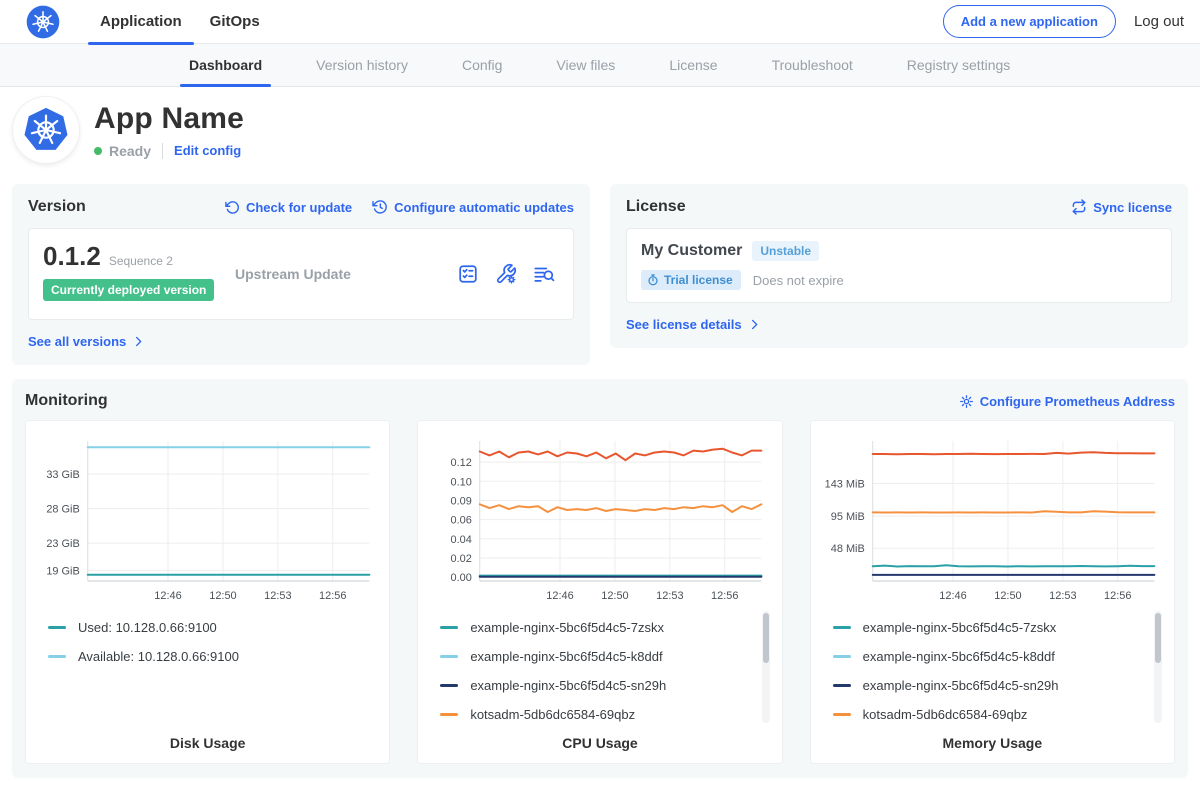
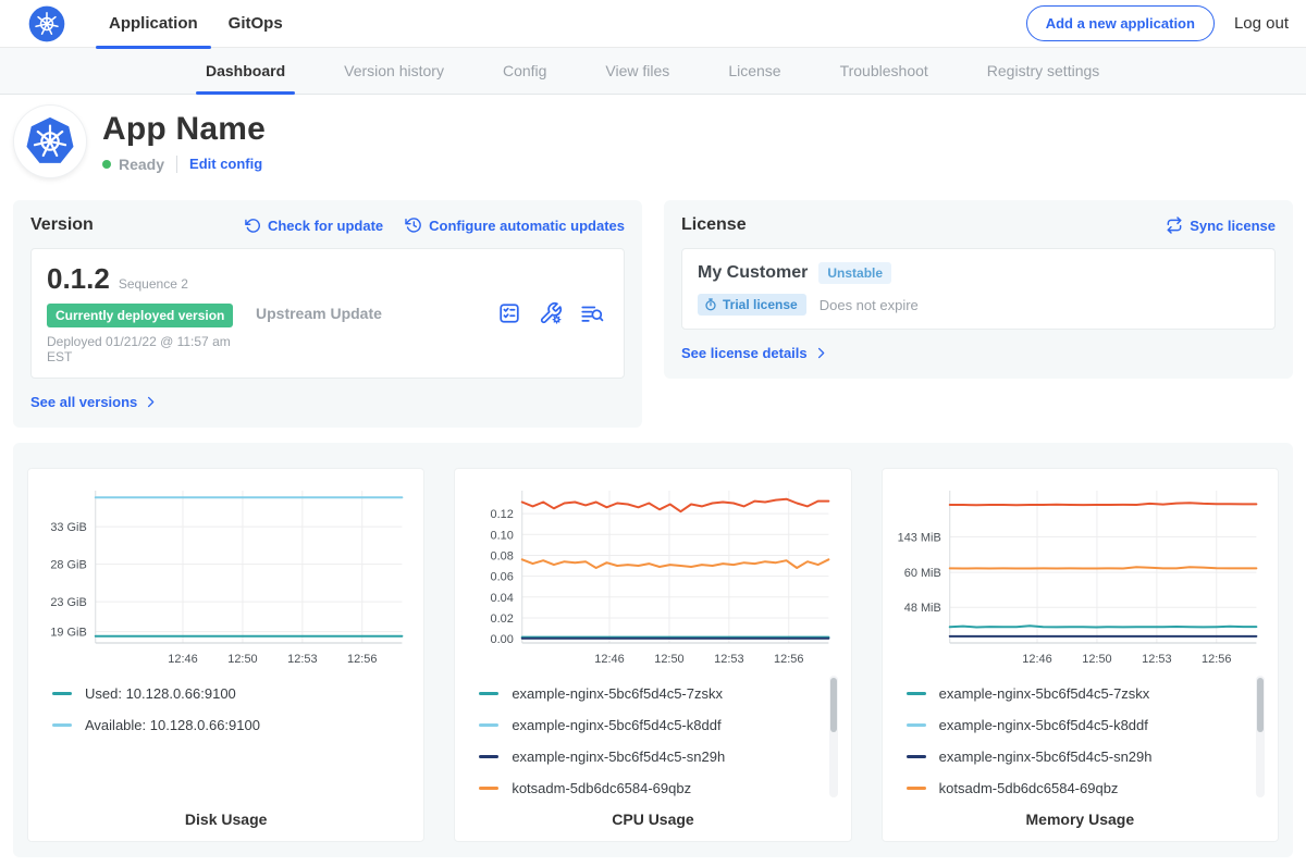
  Application
  GitOps
  Add a new application
  Log out
  Dashboard
  Version history
  Config
  View files
  License
  Troubleshoot
  Registry settings
  App Name
  Ready
  Edit config
  Version
  Check for update
  Configure automatic updates
  0.1.2
  Sequence 2
  Currently deployed version
+ Deployed 01/21/22 @ 11:57 am EST
  Upstream Update
  See all versions
  License
  Sync license
  My Customer
  Unstable
  Trial license
  Does not expire
  See license details
- Monitoring
- Configure Prometheus Address
  19 GiB
  23 GiB
  28 GiB
  33 GiB
  12:46
  12:50
  12:53
  12:56
  Used: 10.128.0.66:9100
  Available: 10.128.0.66:9100
  Disk Usage
  0.00
  0.02
  0.04
  0.06
- 0.09
+ 0.08
  0.10
  0.12
  12:46
  12:50
  12:53
  12:56
  example-nginx-5bc6f5d4c5-7zskx
  example-nginx-5bc6f5d4c5-k8ddf
  example-nginx-5bc6f5d4c5-sn29h
  kotsadm-5db6dc6584-69qbz
  CPU Usage
  48 MiB
- 95 MiB
+ 60 MiB
  143 MiB
  12:46
  12:50
  12:53
  12:56
  example-nginx-5bc6f5d4c5-7zskx
  example-nginx-5bc6f5d4c5-k8ddf
  example-nginx-5bc6f5d4c5-sn29h
  kotsadm-5db6dc6584-69qbz
  Memory Usage
